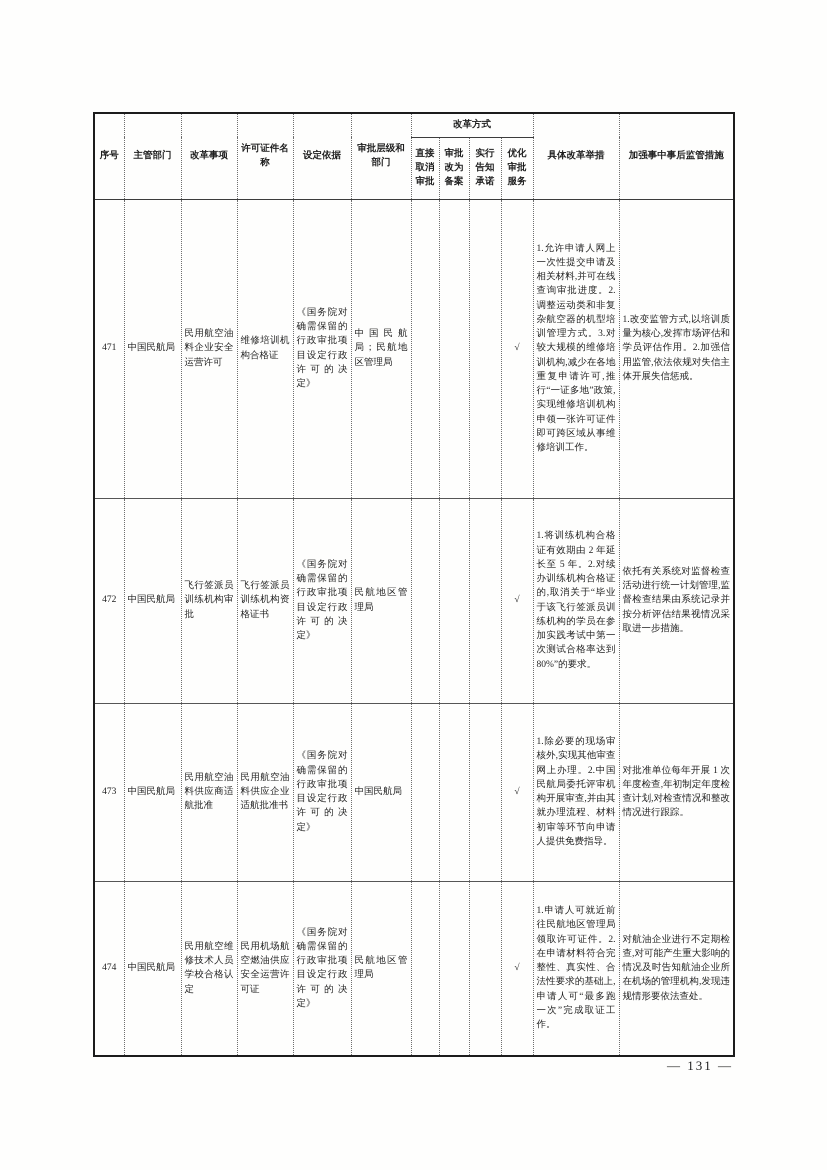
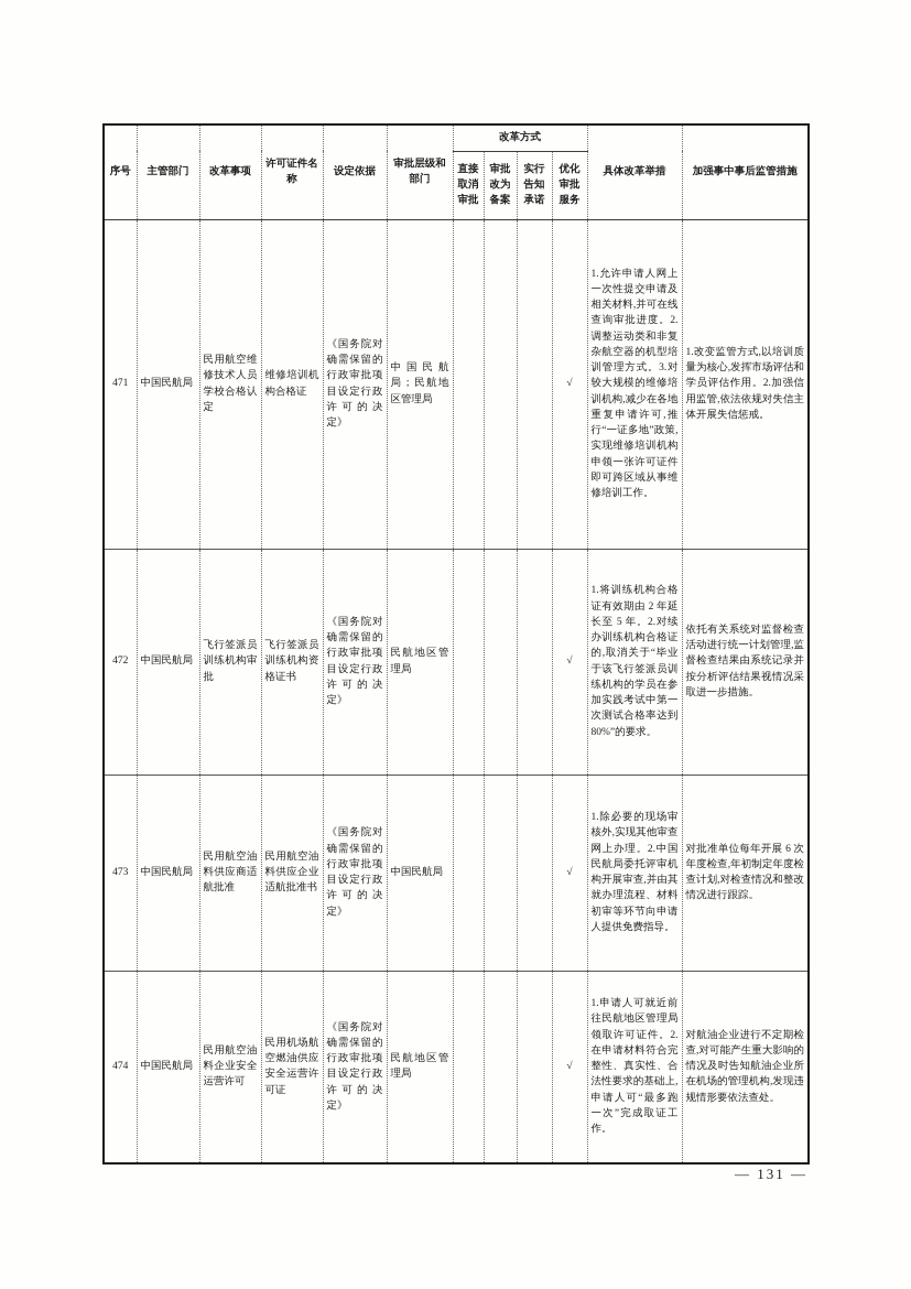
  序号	主管部门	改革事项	许可证件名称	设定依据	审批层级和部门	改革方式	具体改革举措	加强事中事后监管措施
  直接取消审批	审批改为备案	实行告知承诺	优化审批服务
- 471	中国民航局	民用航空油料企业安全运营许可	维修培训机构合格证	《国务院对确需保留的行政审批项目设定行政许可的决定》	中国民航局；民航地区管理局				√	1.允许申请人网上一次性提交申请及相关材料,并可在线查询审批进度。2.调整运动类和非复杂航空器的机型培训管理方式。3.对较大规模的维修培训机构,减少在各地重复申请许可,推行“一证多地”政策,实现维修培训机构申领一张许可证件即可跨区域从事维修培训工作。	1.改变监管方式,以培训质量为核心,发挥市场评估和学员评估作用。2.加强信用监管,依法依规对失信主体开展失信惩戒。
+ 471	中国民航局	民用航空维修技术人员学校合格认定	维修培训机构合格证	《国务院对确需保留的行政审批项目设定行政许可的决定》	中国民航局；民航地区管理局				√	1.允许申请人网上一次性提交申请及相关材料,并可在线查询审批进度。2.调整运动类和非复杂航空器的机型培训管理方式。3.对较大规模的维修培训机构,减少在各地重复申请许可,推行“一证多地”政策,实现维修培训机构申领一张许可证件即可跨区域从事维修培训工作。	1.改变监管方式,以培训质量为核心,发挥市场评估和学员评估作用。2.加强信用监管,依法依规对失信主体开展失信惩戒。
  472	中国民航局	飞行签派员训练机构审批	飞行签派员训练机构资格证书	《国务院对确需保留的行政审批项目设定行政许可的决定》	民航地区管理局				√	1.将训练机构合格证有效期由 2 年延长至 5 年。2.对续办训练机构合格证的,取消关于“毕业于该飞行签派员训练机构的学员在参加实践考试中第一次测试合格率达到 80%”的要求。	依托有关系统对监督检查活动进行统一计划管理,监督检查结果由系统记录并按分析评估结果视情况采取进一步措施。
- 473	中国民航局	民用航空油料供应商适航批准	民用航空油料供应企业适航批准书	《国务院对确需保留的行政审批项目设定行政许可的决定》	中国民航局				√	1.除必要的现场审核外,实现其他审查网上办理。2.中国民航局委托评审机构开展审查,并由其就办理流程、材料初审等环节向申请人提供免费指导。	对批准单位每年开展 1 次年度检查,年初制定年度检查计划,对检查情况和整改情况进行跟踪。
+ 473	中国民航局	民用航空油料供应商适航批准	民用航空油料供应企业适航批准书	《国务院对确需保留的行政审批项目设定行政许可的决定》	中国民航局				√	1.除必要的现场审核外,实现其他审查网上办理。2.中国民航局委托评审机构开展审查,并由其就办理流程、材料初审等环节向申请人提供免费指导。	对批准单位每年开展 6 次年度检查,年初制定年度检查计划,对检查情况和整改情况进行跟踪。
- 474	中国民航局	民用航空维修技术人员学校合格认定	民用机场航空燃油供应安全运营许可证	《国务院对确需保留的行政审批项目设定行政许可的决定》	民航地区管理局				√	1.申请人可就近前往民航地区管理局领取许可证件。2.在申请材料符合完整性、真实性、合法性要求的基础上,申请人可“最多跑一次”完成取证工作。	对航油企业进行不定期检查,对可能产生重大影响的情况及时告知航油企业所在机场的管理机构,发现违规情形要依法查处。
+ 474	中国民航局	民用航空油料企业安全运营许可	民用机场航空燃油供应安全运营许可证	《国务院对确需保留的行政审批项目设定行政许可的决定》	民航地区管理局				√	1.申请人可就近前往民航地区管理局领取许可证件。2.在申请材料符合完整性、真实性、合法性要求的基础上,申请人可“最多跑一次”完成取证工作。	对航油企业进行不定期检查,对可能产生重大影响的情况及时告知航油企业所在机场的管理机构,发现违规情形要依法查处。
  — 131 —
